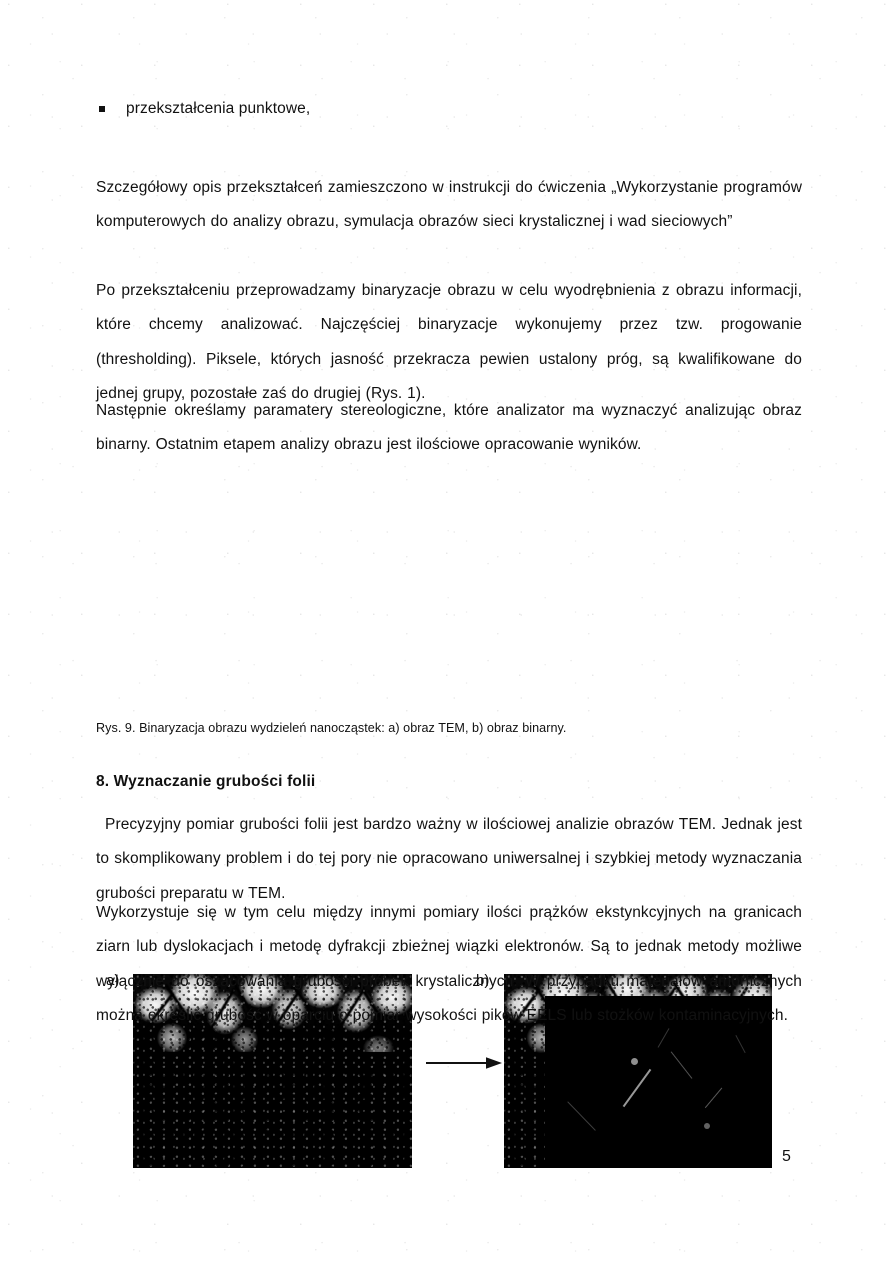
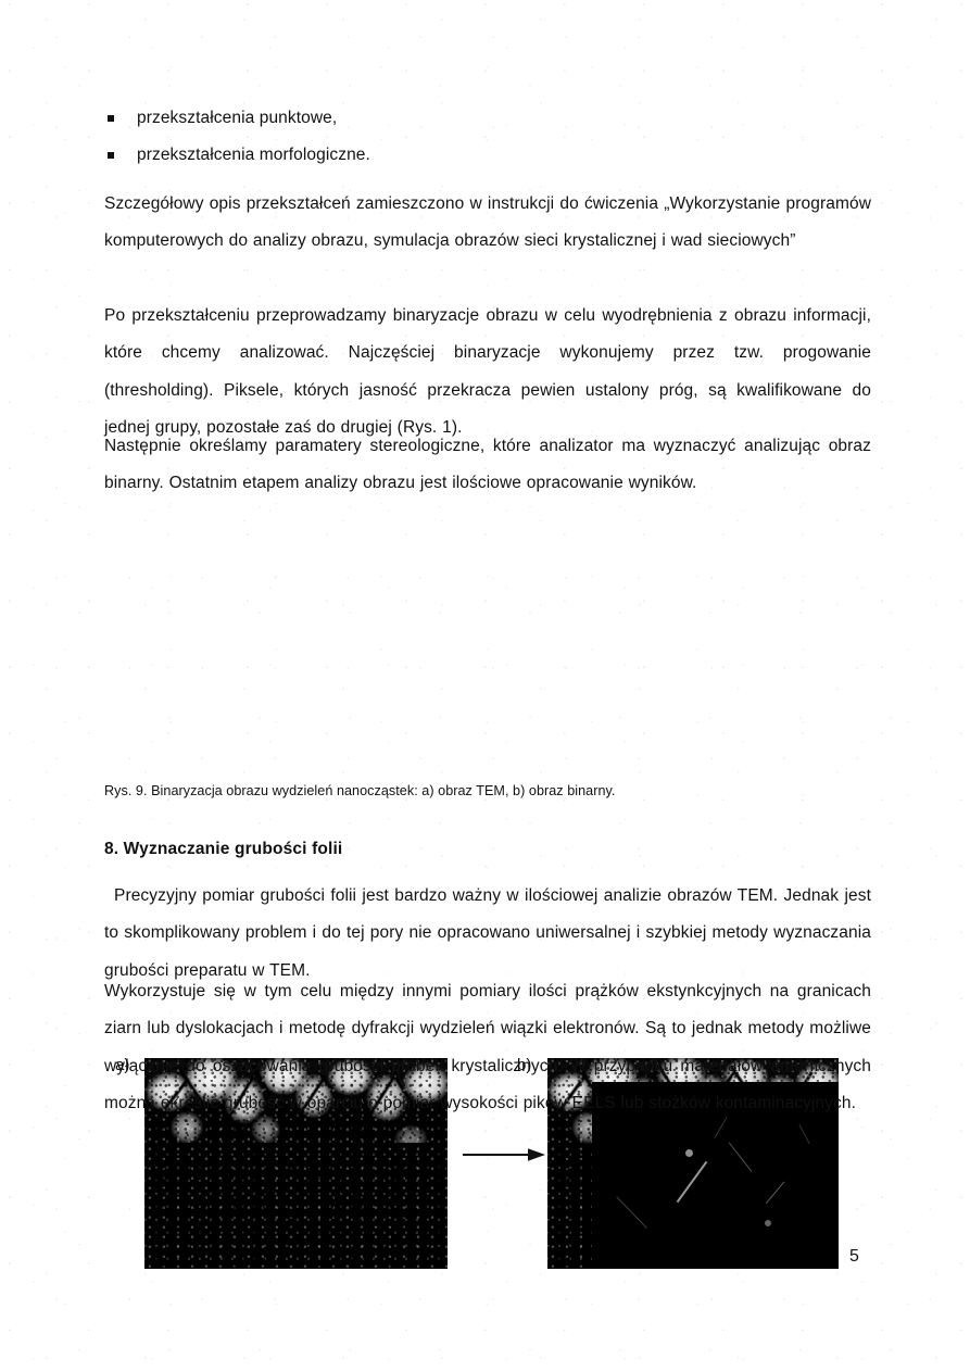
  przekształcenia punktowe,
+ przekształcenia morfologiczne.
  Szczegółowy opis przekształceń zamieszczono w instrukcji do ćwiczenia „Wykorzystanie programów komputerowych do analizy obrazu, symulacja obrazów sieci krystalicznej i wad sieciowych”
  Po przekształceniu przeprowadzamy binaryzacje obrazu w celu wyodrębnienia z obrazu informacji, które chcemy analizować. Najczęściej binaryzacje wykonujemy przez tzw. progowanie (thresholding). Piksele, których jasność przekracza pewien ustalony próg, są kwalifikowane do jednej grupy, pozostałe zaś do drugiej (Rys. 1).
  Następnie określamy paramatery stereologiczne, które analizator ma wyznaczyć analizując obraz binarny. Ostatnim etapem analizy obrazu jest ilościowe opracowanie wyników.
  a)
  b)
  Rys. 9. Binaryzacja obrazu wydzieleń nanocząstek: a) obraz TEM, b) obraz binarny.
  8. Wyznaczanie grubości folii
  Precyzyjny pomiar grubości folii jest bardzo ważny w ilościowej analizie obrazów TEM. Jednak jest to skomplikowany problem i do tej pory nie opracowano uniwersalnej i szybkiej metody wyznaczania grubości preparatu w TEM.
- Wykorzystuje się w tym celu między innymi pomiary ilości prążków ekstynkcyjnych na granicach ziarn lub dyslokacjach i metodę dyfrakcji zbieżnej wiązki elektronów. Są to jednak metody możliwe wyłącznie do oszacowania grubości próbek krystalicznych. W przypadku materiałów amorficznych można określić grubość w oparciu o pomiar wysokości pików EELS lub stożków kontaminacyjnych.
+ Wykorzystuje się w tym celu między innymi pomiary ilości prążków ekstynkcyjnych na granicach ziarn lub dyslokacjach i metodę dyfrakcji wydzieleń wiązki elektronów. Są to jednak metody możliwe wyłącznie do oszacowania grubości próbek krystalicznych. W przypadku materiałów amorficznych można określić grubość w oparciu o pomiar wysokości pików EELS lub stożków kontaminacyjnych.
  5
